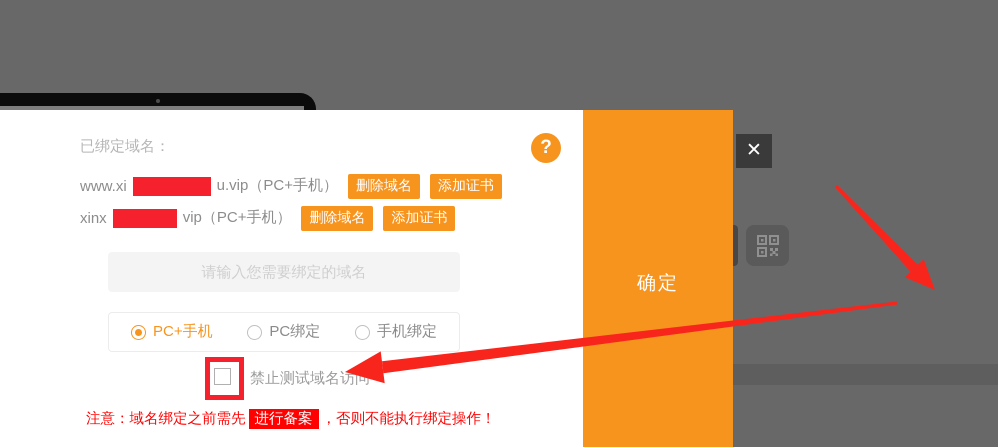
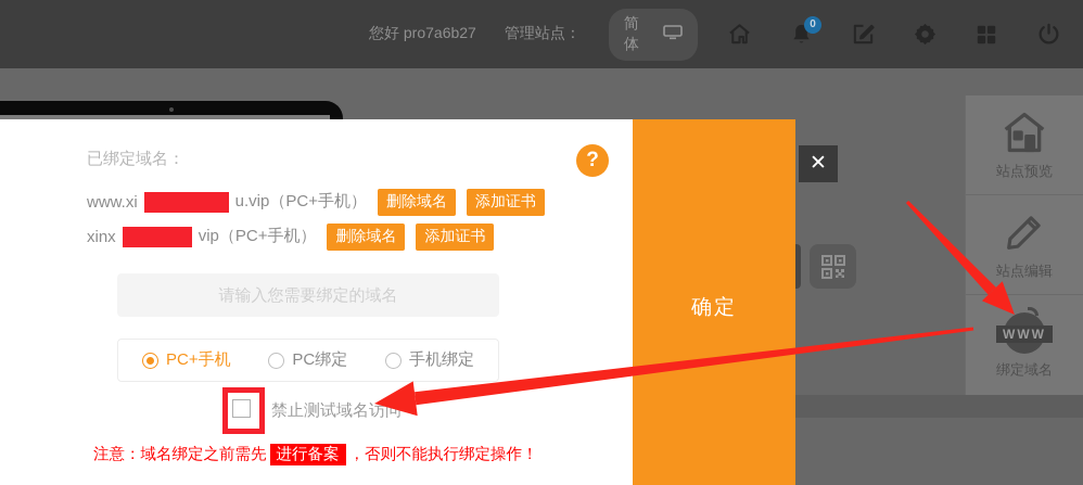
+ 您好 pro7a6b27
+ 管理站点：
+ 简体
+ 0
+ 站点预览
+ 站点编辑
+ WWW
+ 绑定域名
  已绑定域名：
  www.xi
  u.vip（PC+手机）
  删除域名
  添加证书
  xinx
  vip（PC+手机）
  删除域名
  添加证书
  请输入您需要绑定的域名
  PC+手机
  PC绑定
  手机绑定
  禁止测试域名访问
  注意：域名绑定之前需先 进行备案 ，否则不能执行绑定操作！
  ?
  确定
  ✕
